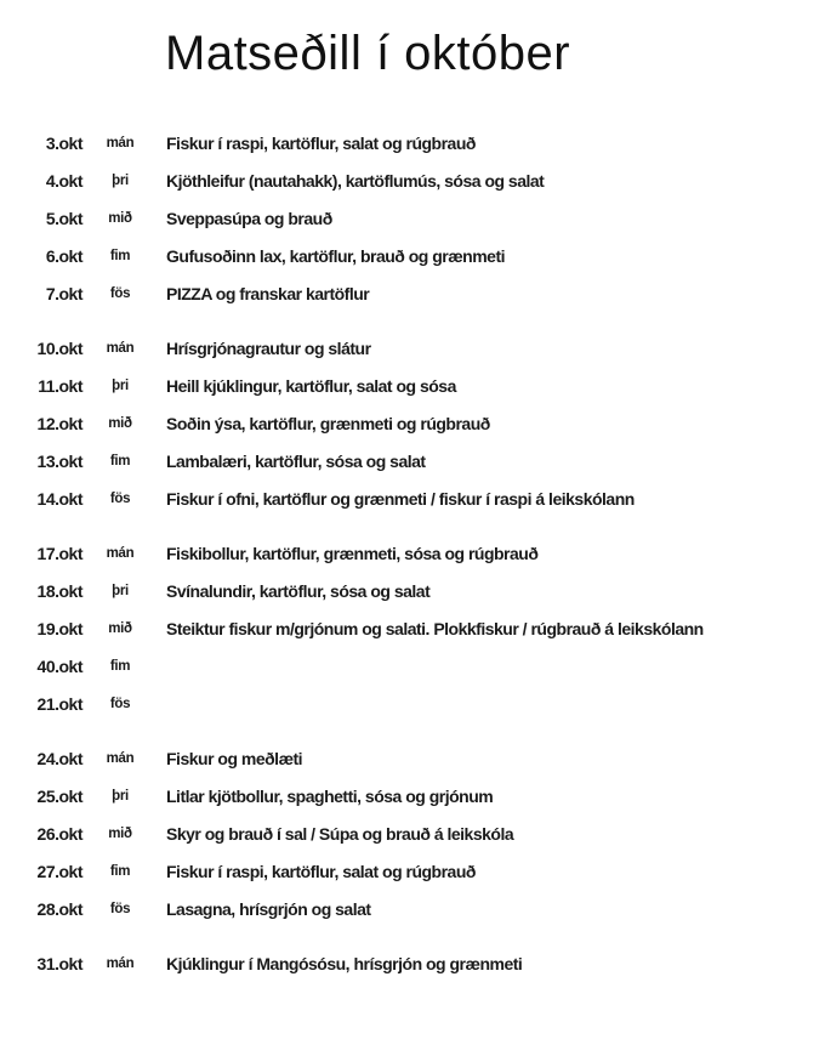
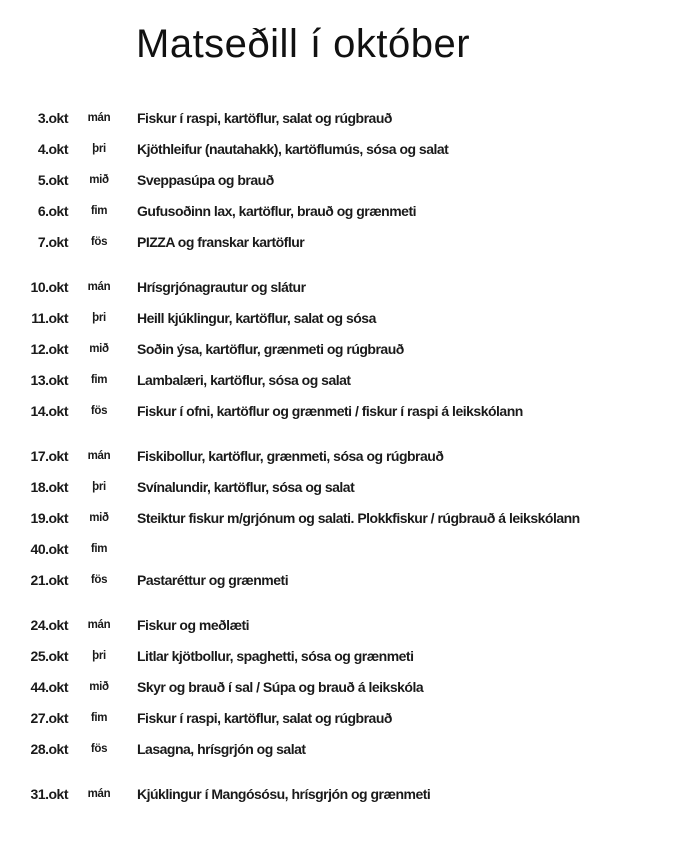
  Matseðill í október
  3.okt
  mán
  Fiskur í raspi, kartöflur, salat og rúgbrauð
  4.okt
  þri
  Kjöthleifur (nautahakk), kartöflumús, sósa og salat
  5.okt
  mið
  Sveppasúpa og brauð
  6.okt
  fim
  Gufusoðinn lax, kartöflur, brauð og grænmeti
  7.okt
  fös
  PIZZA og franskar kartöflur
  10.okt
  mán
  Hrísgrjónagrautur og slátur
  11.okt
  þri
  Heill kjúklingur, kartöflur, salat og sósa
  12.okt
  mið
  Soðin ýsa, kartöflur, grænmeti og rúgbrauð
  13.okt
  fim
  Lambalæri, kartöflur, sósa og salat
  14.okt
  fös
  Fiskur í ofni, kartöflur og grænmeti / fiskur í raspi á leikskólann
  17.okt
  mán
  Fiskibollur, kartöflur, grænmeti, sósa og rúgbrauð
  18.okt
  þri
  Svínalundir, kartöflur, sósa og salat
  19.okt
  mið
  Steiktur fiskur m/grjónum og salati. Plokkfiskur / rúgbrauð á leikskólann
  40.okt
  fim
  21.okt
  fös
+ Pastaréttur og grænmeti
  24.okt
  mán
  Fiskur og meðlæti
  25.okt
  þri
- Litlar kjötbollur, spaghetti, sósa og grjónum
+ Litlar kjötbollur, spaghetti, sósa og grænmeti
- 26.okt
+ 44.okt
  mið
  Skyr og brauð í sal / Súpa og brauð á leikskóla
  27.okt
  fim
  Fiskur í raspi, kartöflur, salat og rúgbrauð
  28.okt
  fös
  Lasagna, hrísgrjón og salat
  31.okt
  mán
  Kjúklingur í Mangósósu, hrísgrjón og grænmeti
